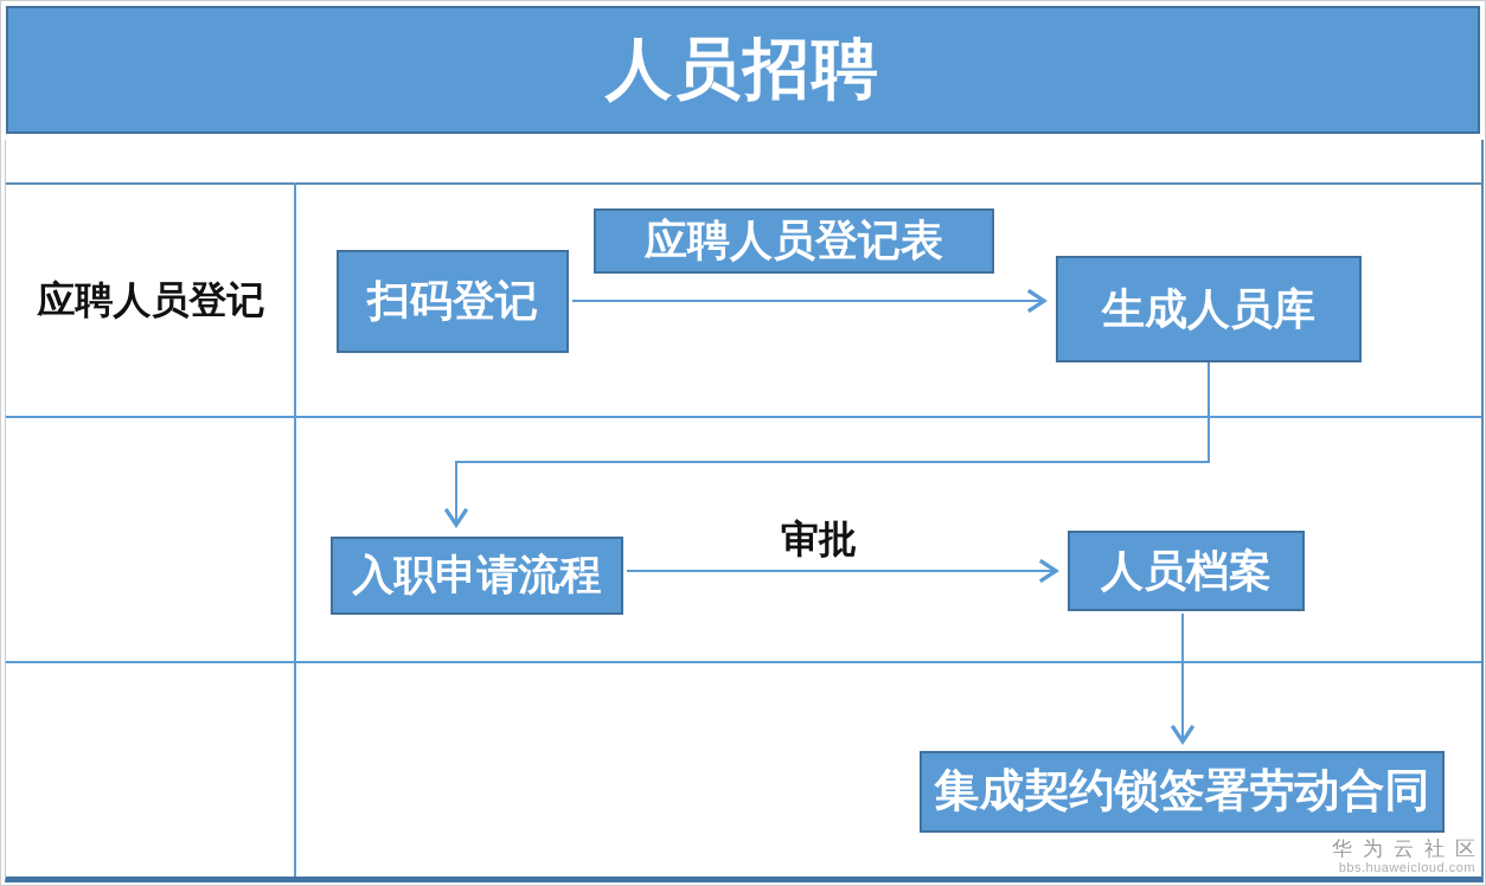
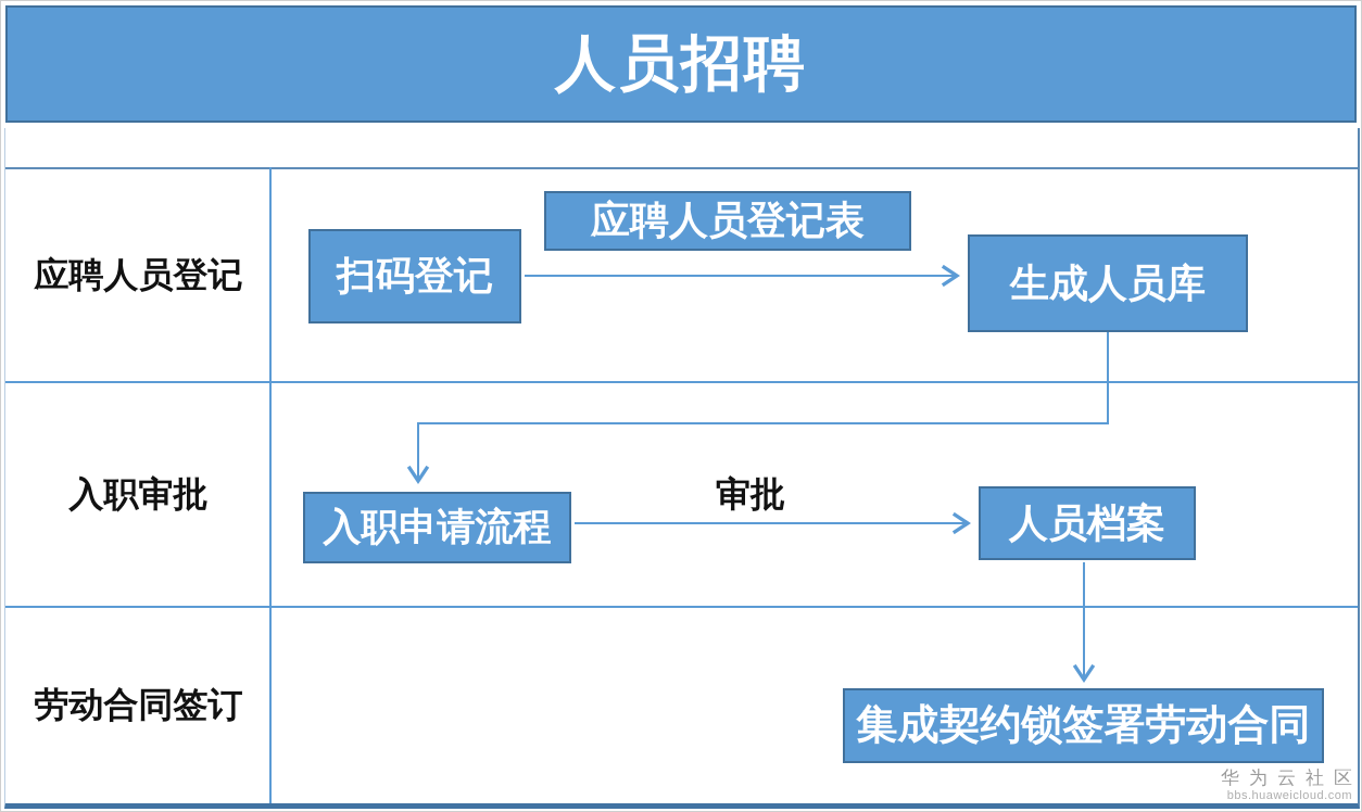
  人员招聘
  应聘人员登记
+ 入职审批
+ 劳动合同签订
  扫码登记
  应聘人员登记表
  生成人员库
  入职申请流程
  人员档案
  集成契约锁签署劳动合同
  审批
  华为云社区
  bbs.huaweicloud.com
